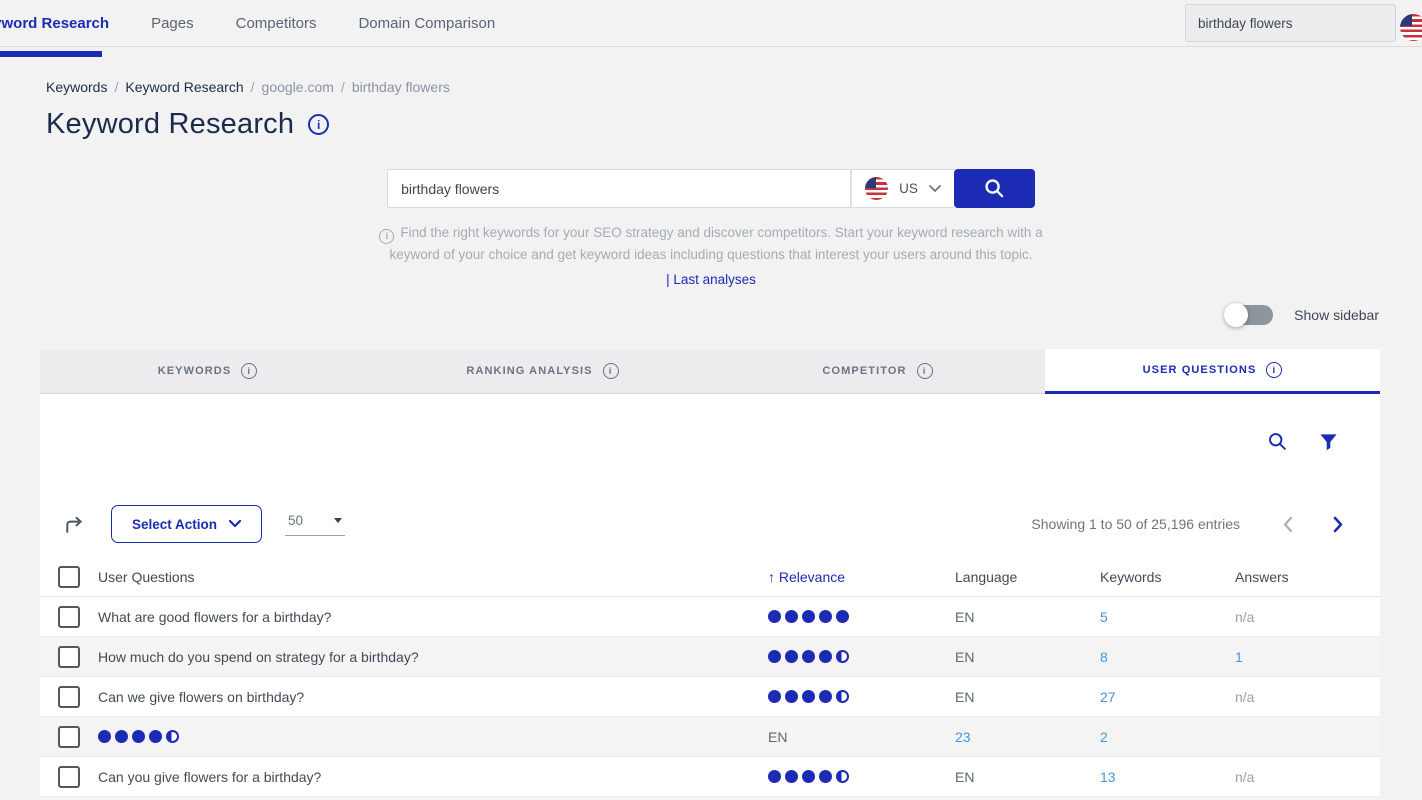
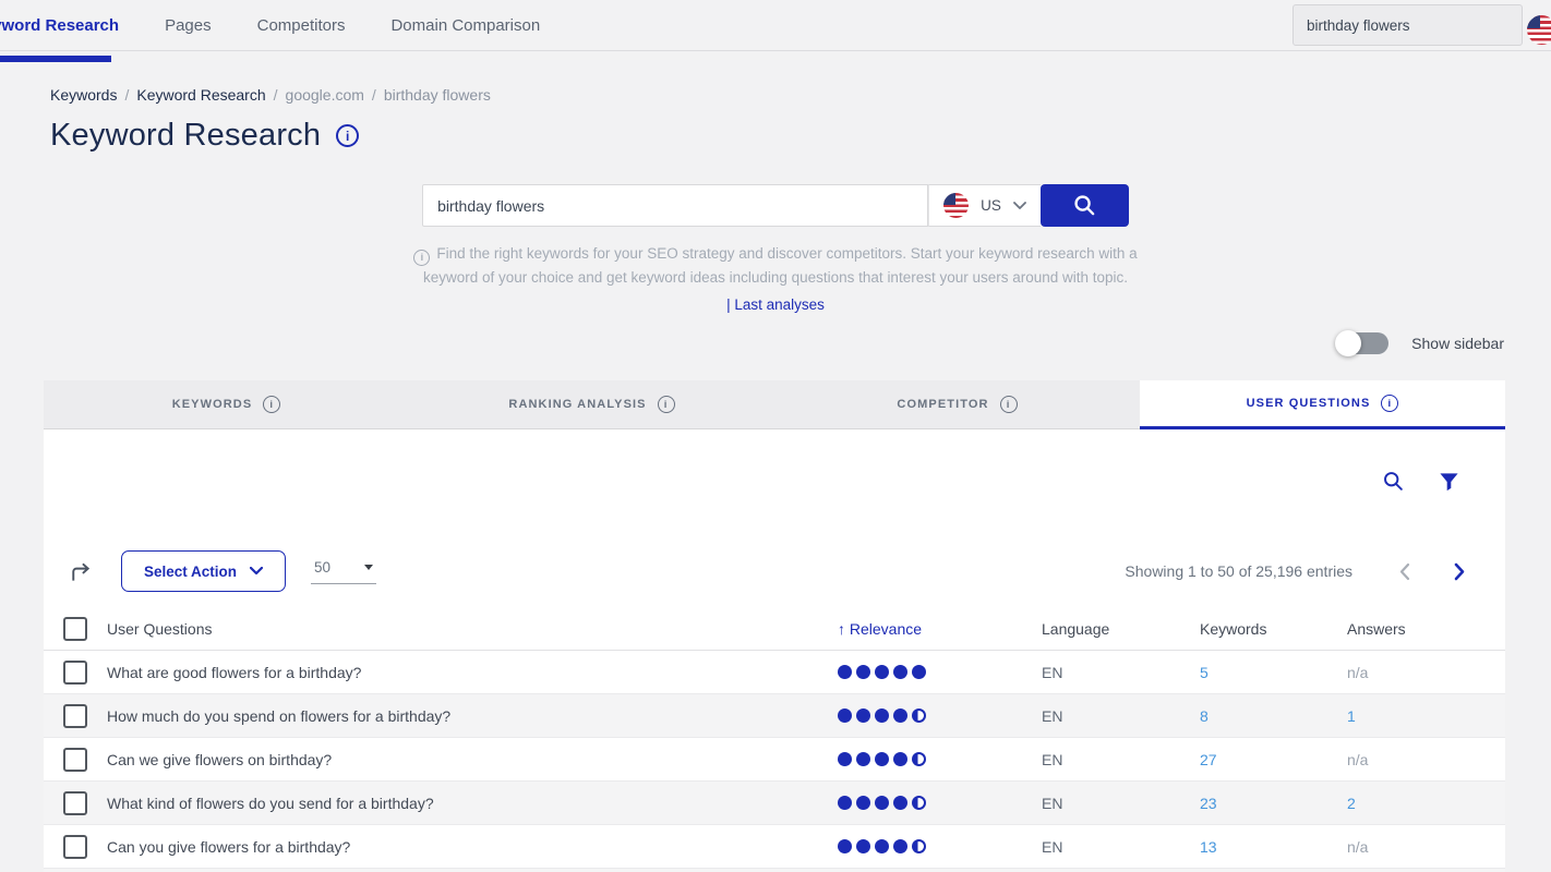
  word Research
  Pages
  Competitors
  Domain Comparison
  birthday flowers
  Keywords
  /
  Keyword Research
  /
  google.com
  /
  birthday flowers
  Keyword Research
  i
  birthday flowers
  US
- i Find the right keywords for your SEO strategy and discover competitors. Start your keyword research with a keyword of your choice and get keyword ideas including questions that interest your users around this topic.
+ i Find the right keywords for your SEO strategy and discover competitors. Start your keyword research with a keyword of your choice and get keyword ideas including questions that interest your users around with topic.
  | Last analyses
  Show sidebar
  KEYWORDS
  i
  RANKING ANALYSIS
  i
  COMPETITOR
  i
  USER QUESTIONS
  i
  Select Action
  50
  Showing 1 to 50 of 25,196 entries
  User Questions
  ↑ Relevance
  Language
  Keywords
  Answers
  What are good flowers for a birthday?
  EN
  5
  n/a
- How much do you spend on strategy for a birthday?
+ How much do you spend on flowers for a birthday?
  EN
  8
  1
  Can we give flowers on birthday?
  EN
  27
  n/a
+ What kind of flowers do you send for a birthday?
  EN
  23
  2
  Can you give flowers for a birthday?
  EN
  13
  n/a
